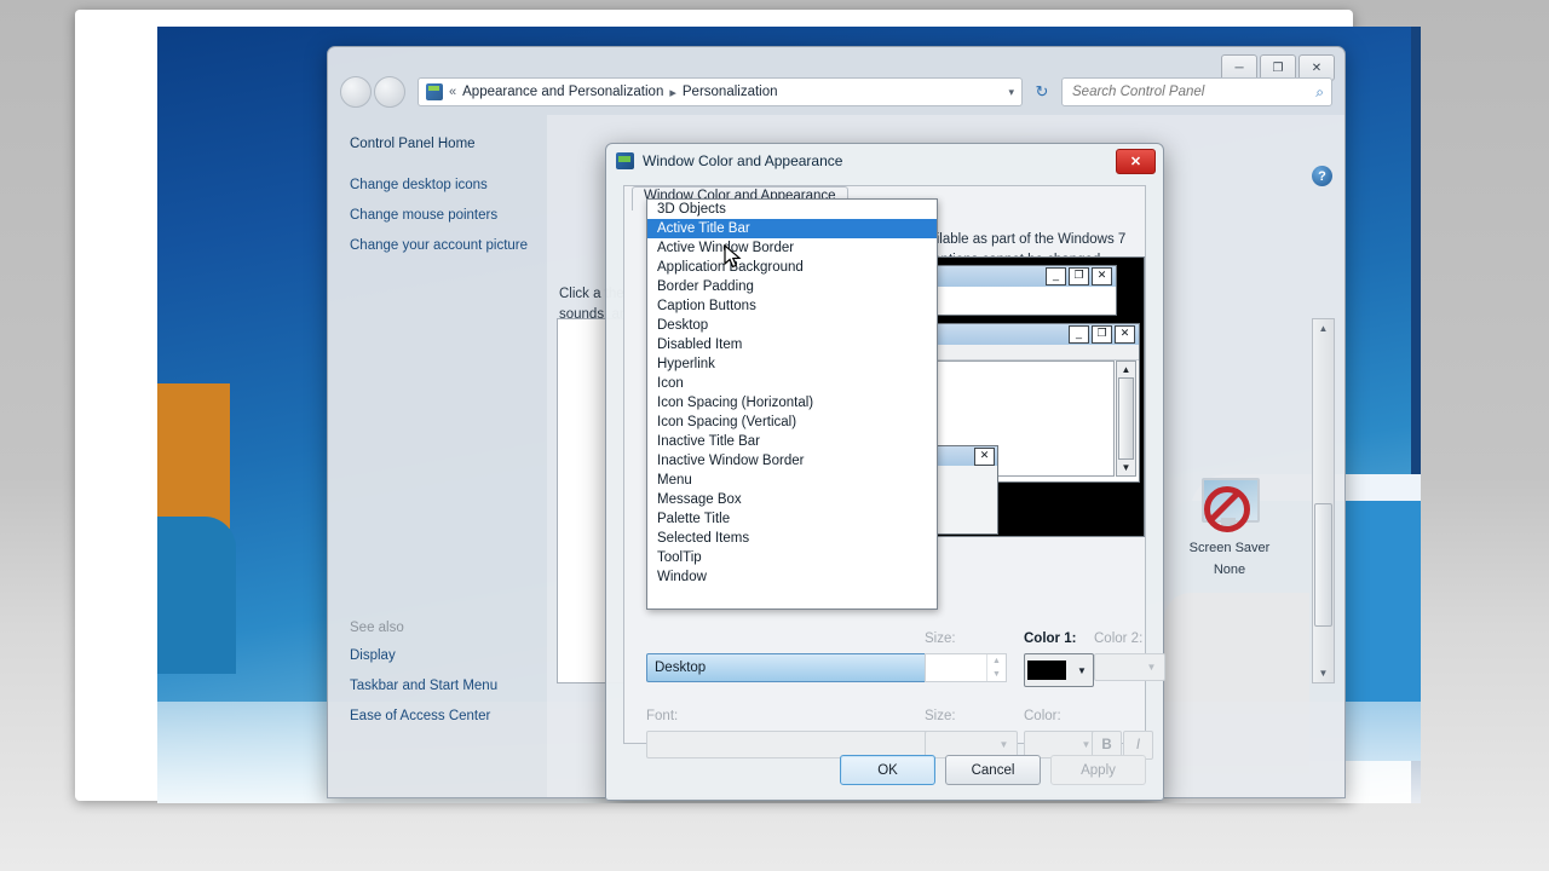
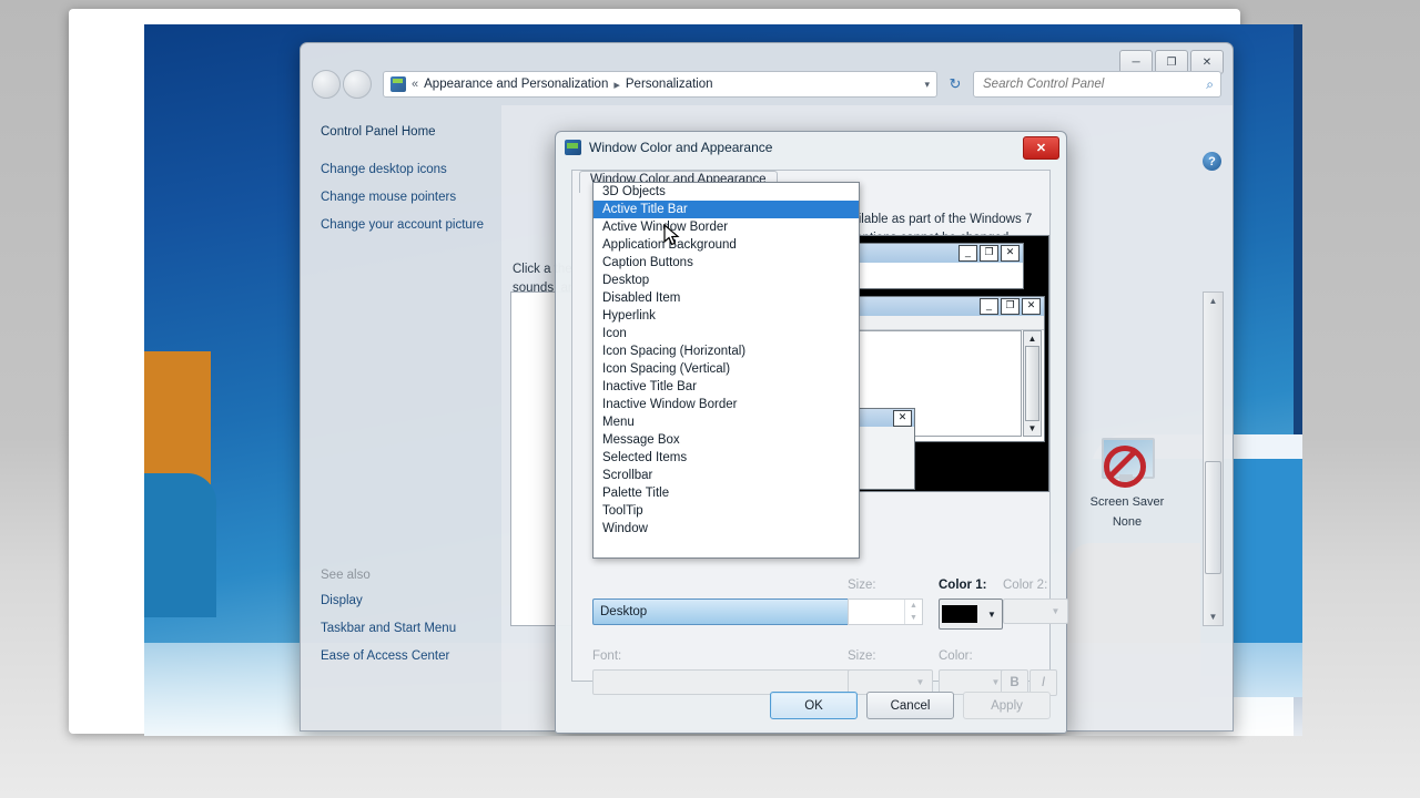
  ─
  ❐
  ✕
  «
  Appearance and Personalization
  ▸
  Personalization
  ▾
  ↻
  Search Control Panel
  ⌕
  Control Panel Home
  Change desktop icons
  Change mouse pointers
  Change your account picture
  See also
  Display
  Taskbar and Start Menu
  Ease of Access Center
  ?
  ▲
  ▼
  Screen Saver
  None
  Window Color and Appearance
  ✕
  Window Color and Appearance
  _
  ❐
  ✕
  _
  ❐
  ✕
  ▲
  ▼
  ✕
  Size:
  Color 1:
  Color 2:
  Desktop
  ▼
  ▼
  Font:
  Size:
  Color:
  ▼
  ▼
  B
  I
  3D Objects
  Active Title Bar
  Active Winow Border
  Application Background
- Border Padding
  Caption Buttons
  Desktop
  Disabled Item
  Hyperlink
  Icon
  Icon Spacing (Horizontal)
  Icon Spacing (Vertical)
  Inactive Title Bar
  Inactive Window Border
  Menu
  Message Box
- Palette Title
+ Selected Items
+ Scrollbar
- Selected Items
+ Palette Title
  ToolTip
  Window
  OK
  Cancel
  Apply
